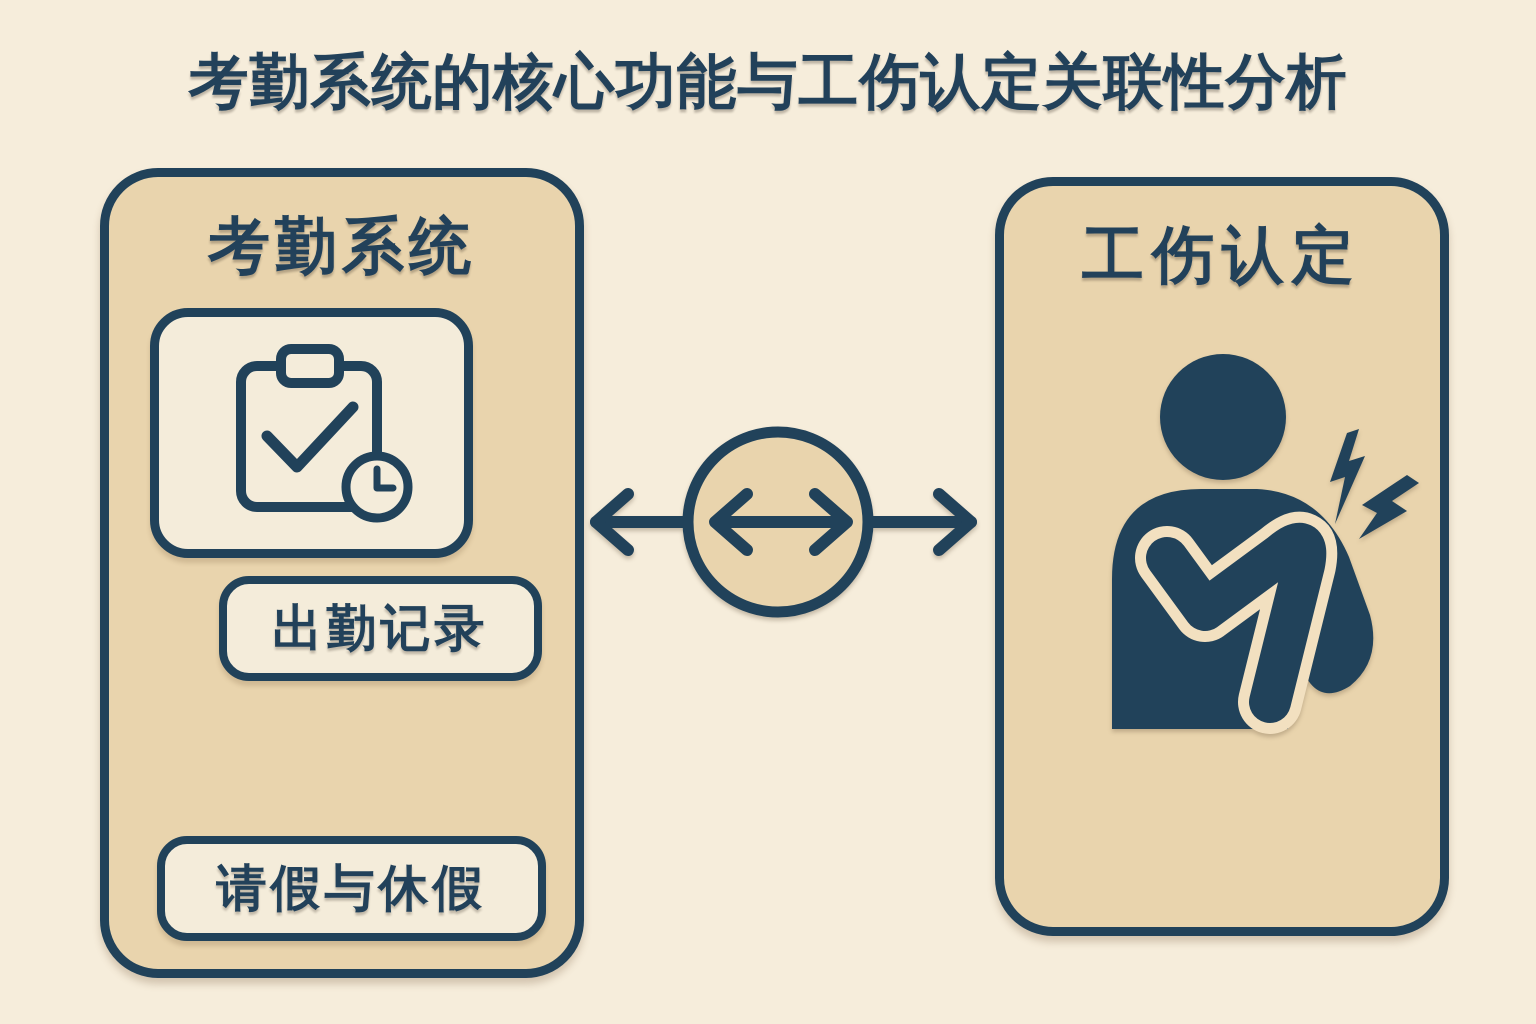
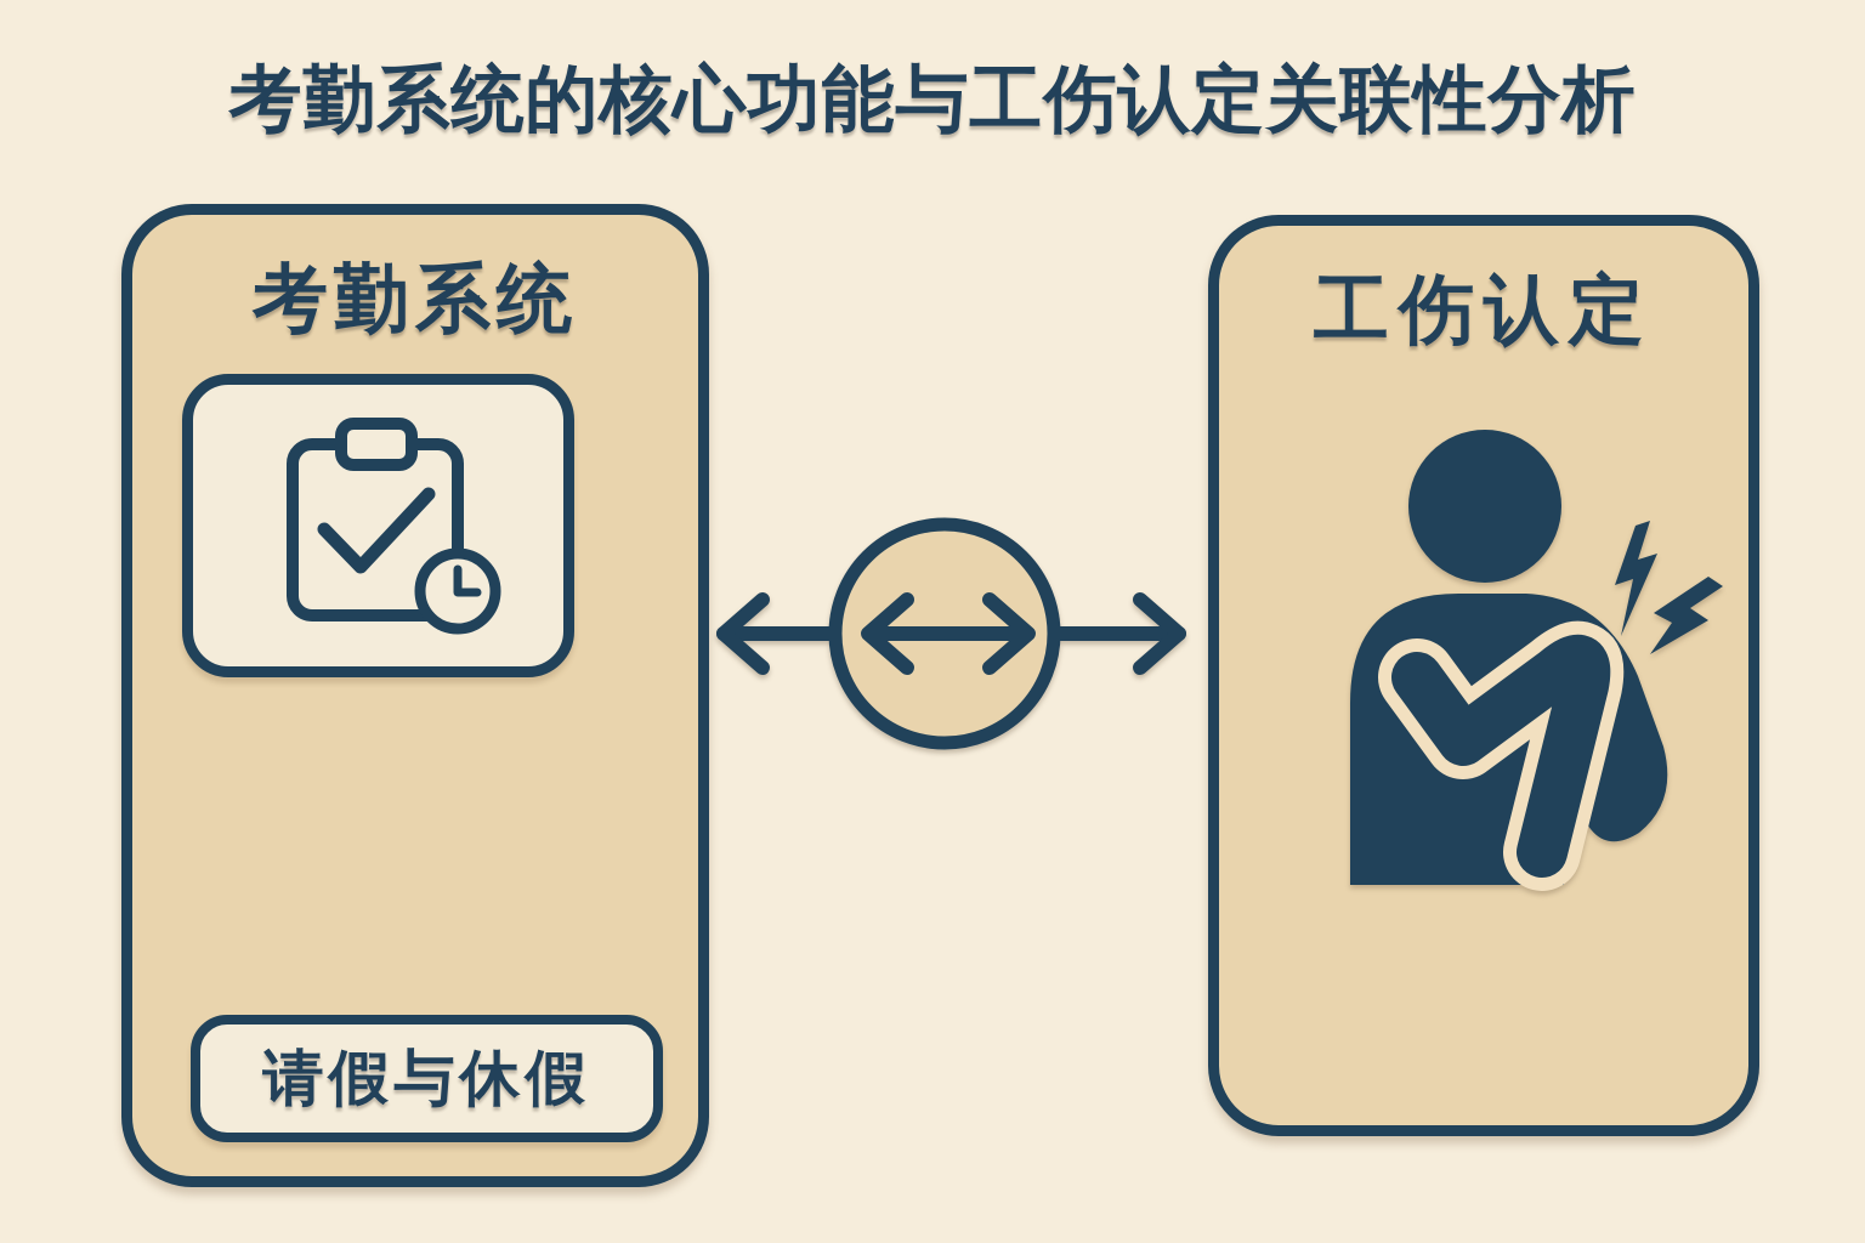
  考勤系统的核心功能与工伤认定关联性分析
  考勤系统
- 出勤记录
  请假与休假
  工伤认定
